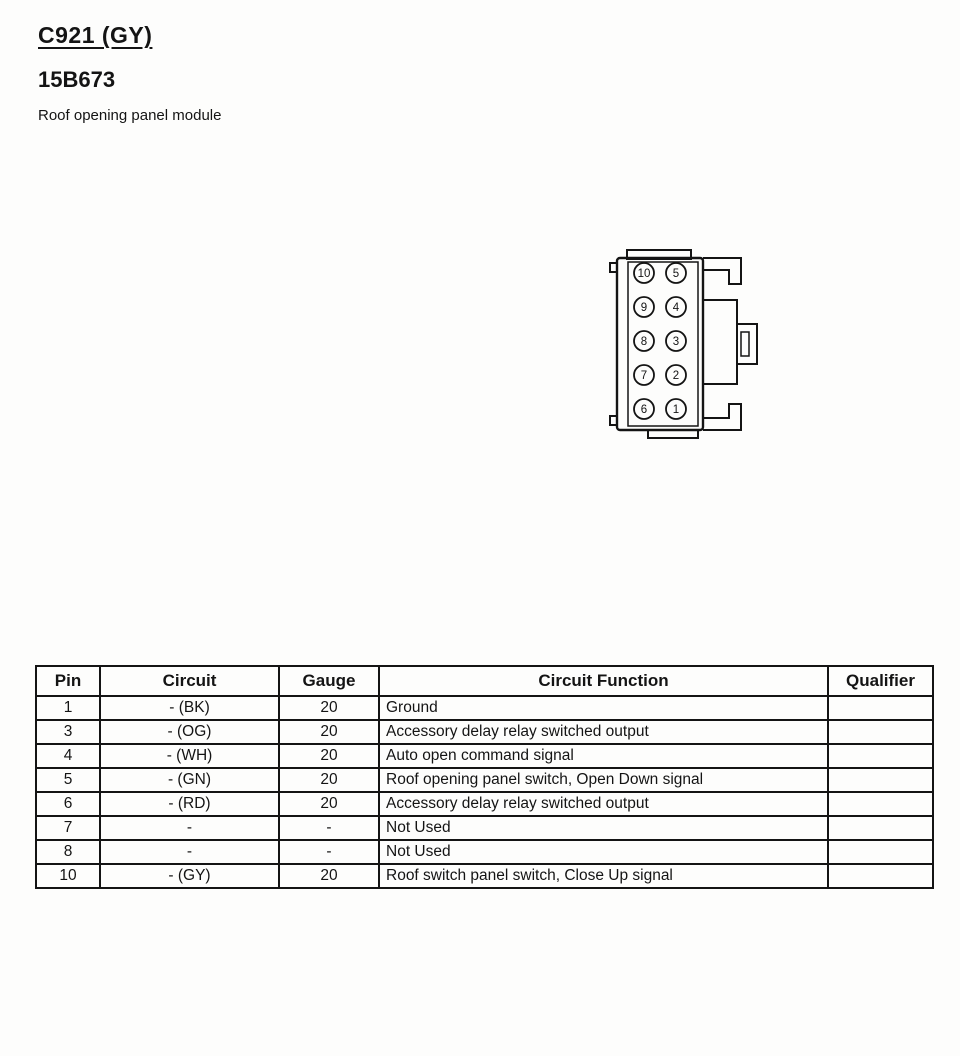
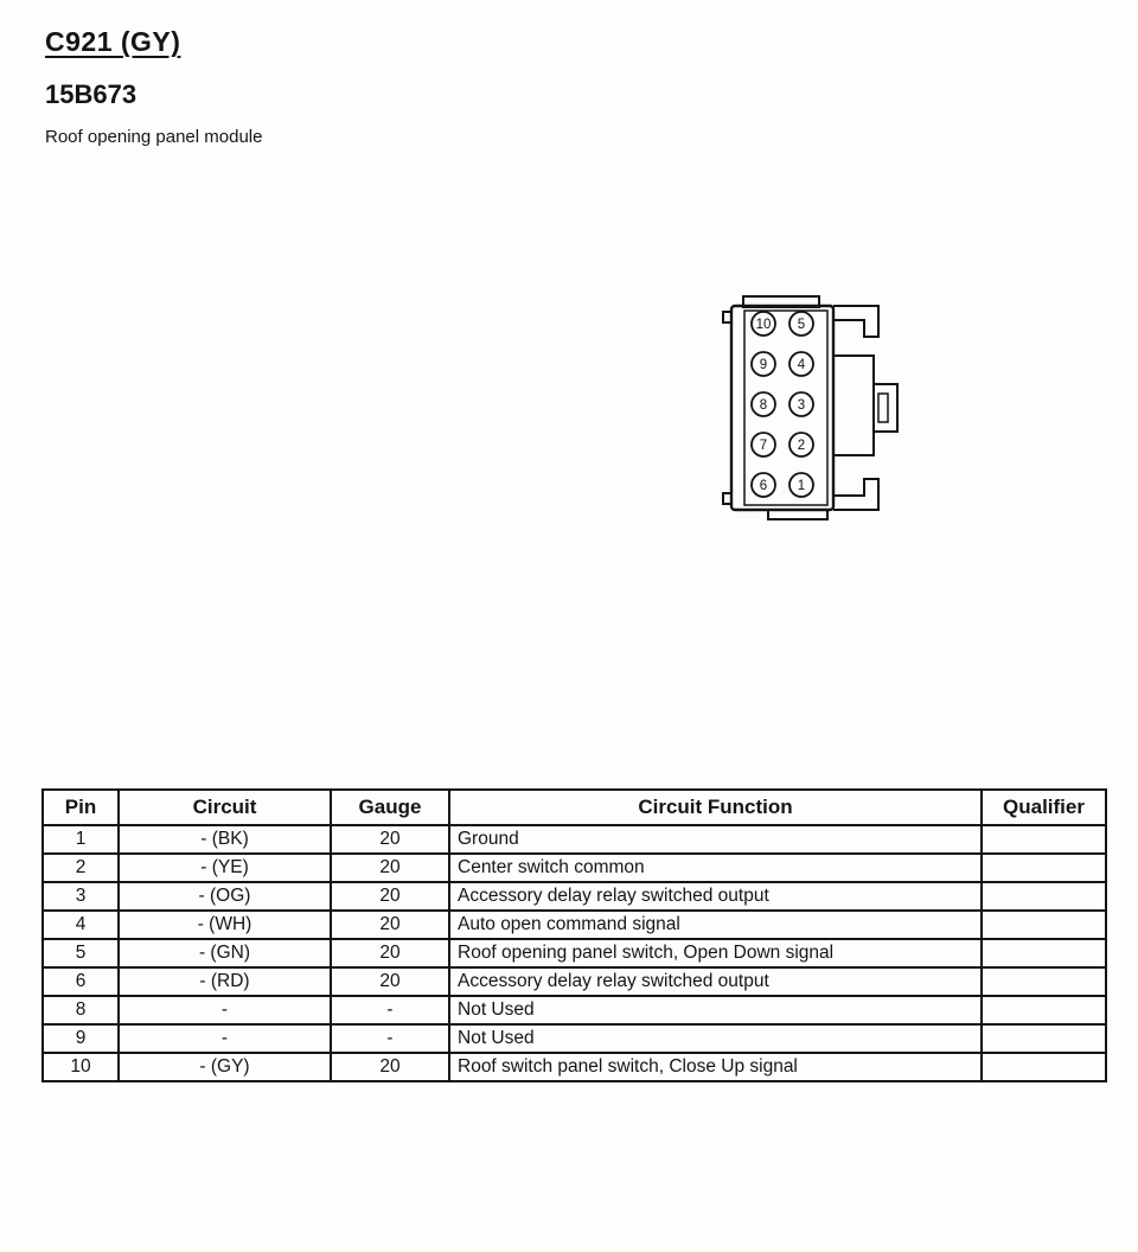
  C921 (GY)
  15B673
  Roof opening panel module
  10
  9
  8
  7
  6
  5
  4
  3
  2
  1
  Pin	Circuit	Gauge	Circuit Function	Qualifier
  1	- (BK)	20	Ground
+ 2	- (YE)	20	Center switch common
  3	- (OG)	20	Accessory delay relay switched output
  4	- (WH)	20	Auto open command signal
  5	- (GN)	20	Roof opening panel switch, Open Down signal
  6	- (RD)	20	Accessory delay relay switched output
- 7	-	-	Not Used
  8	-	-	Not Used
+ 9	-	-	Not Used
  10	- (GY)	20	Roof switch panel switch, Close Up signal
